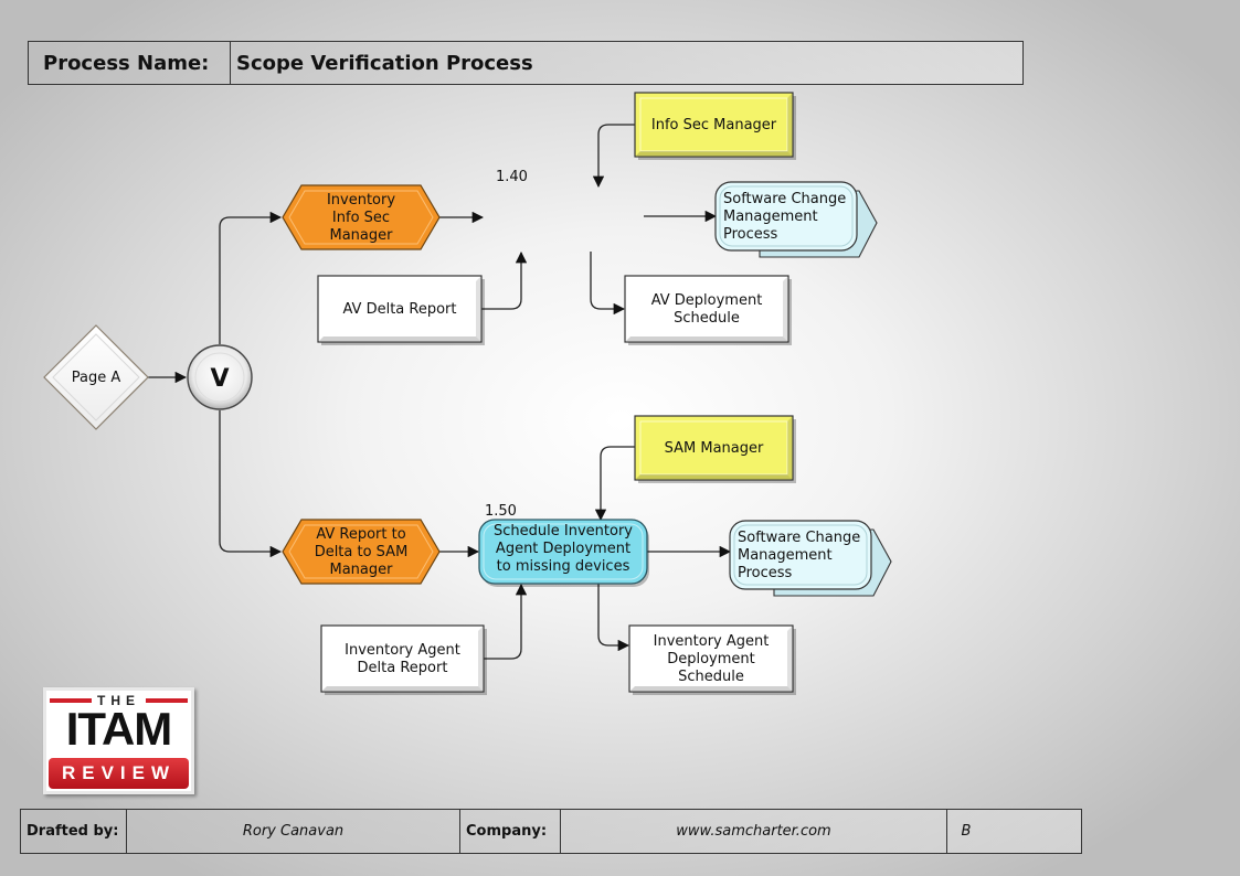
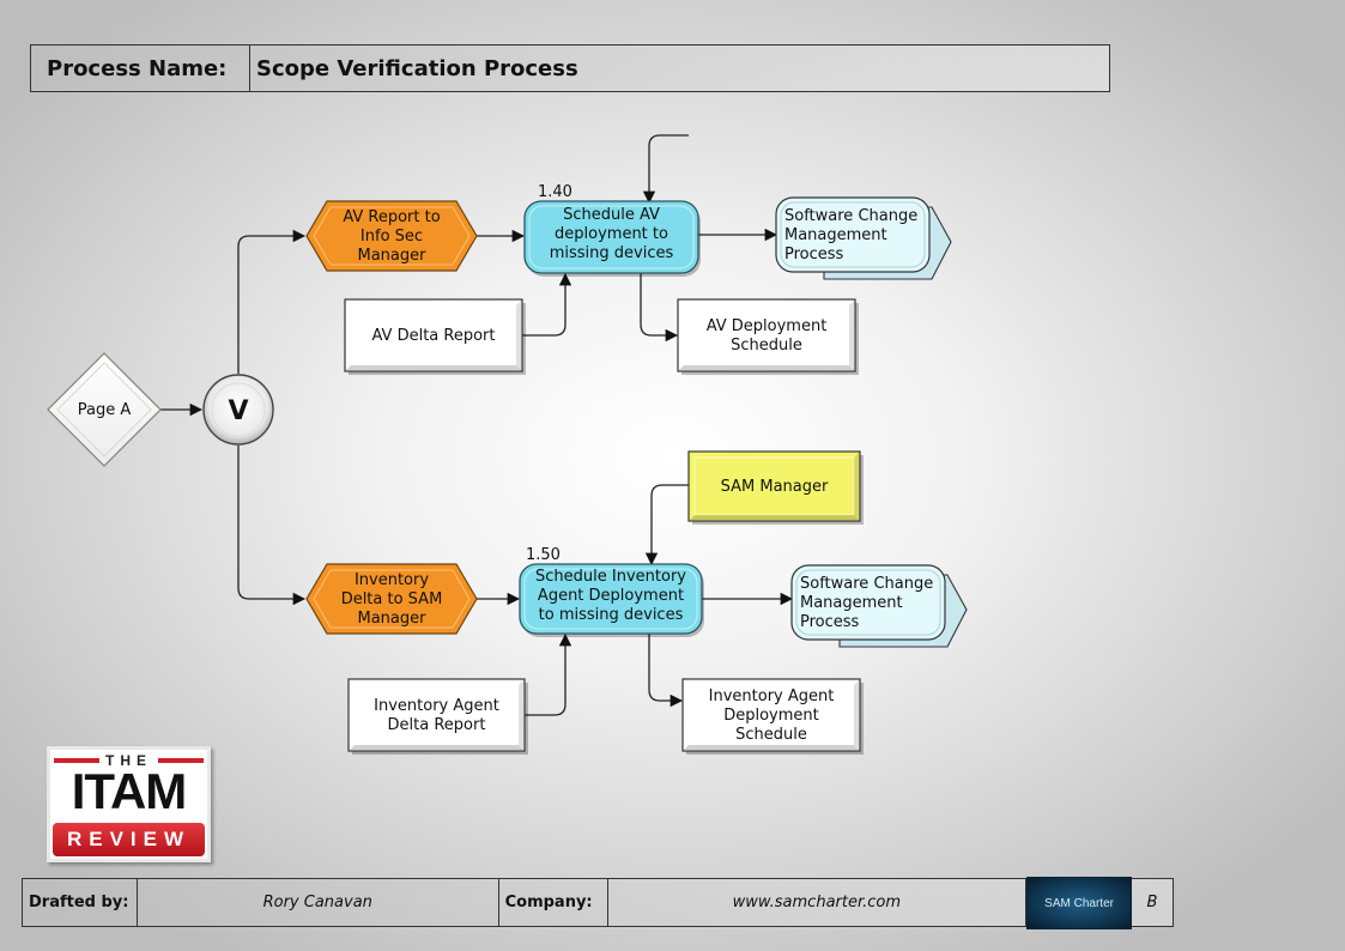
  Process Name:
  Scope Verification Process
  Page A
  V
- Inventory
+ AV Report to
  Info Sec
  Manager
+ Schedule AV
+ deployment to
+ missing devices
  1.40
- Info Sec Manager
  AV Delta Report
  AV Deployment
  Schedule
  Software Change
  Management
  Process
- AV Report to
+ Inventory
  Delta to SAM
  Manager
  Schedule Inventory
  Agent Deployment
  to missing devices
  1.50
  SAM Manager
  Inventory Agent
  Delta Report
  Inventory Agent
  Deployment
  Schedule
  Software Change
  Management
  Process
  THE
  ITAM
  REVIEW
  Drafted by:
  Rory Canavan
  Company:
  www.samcharter.com
+ SAM Charter
  B
